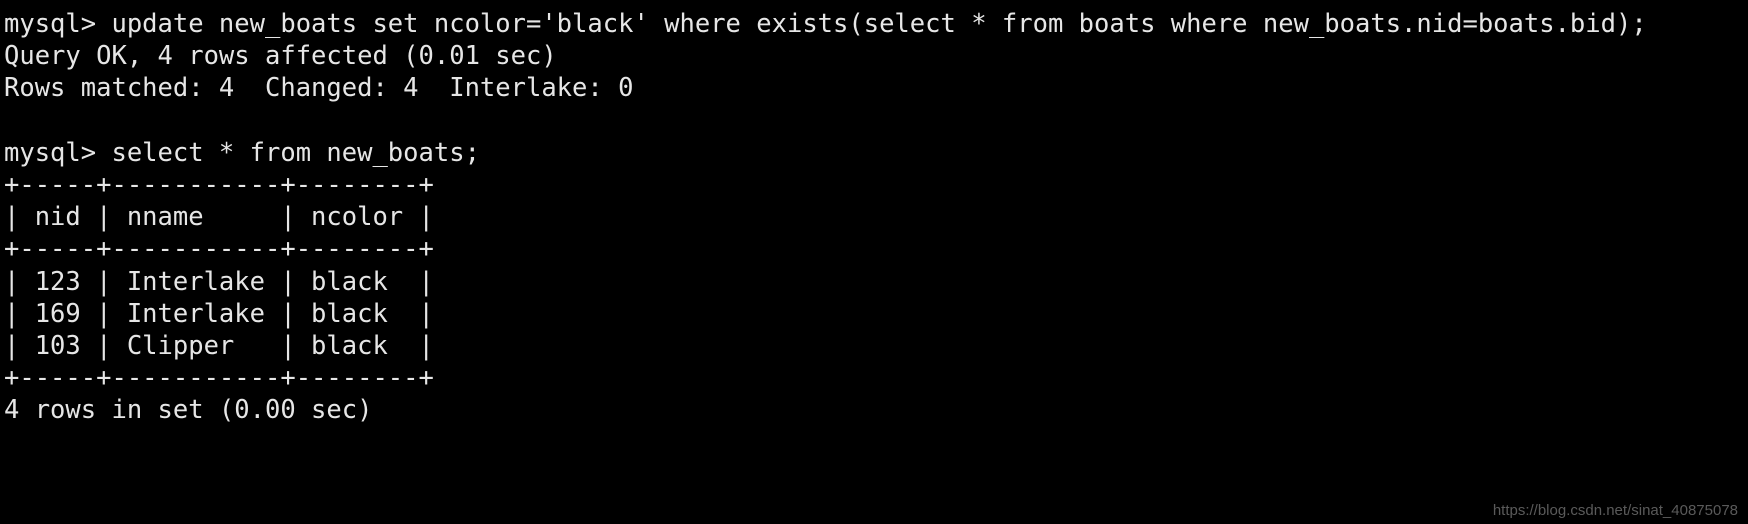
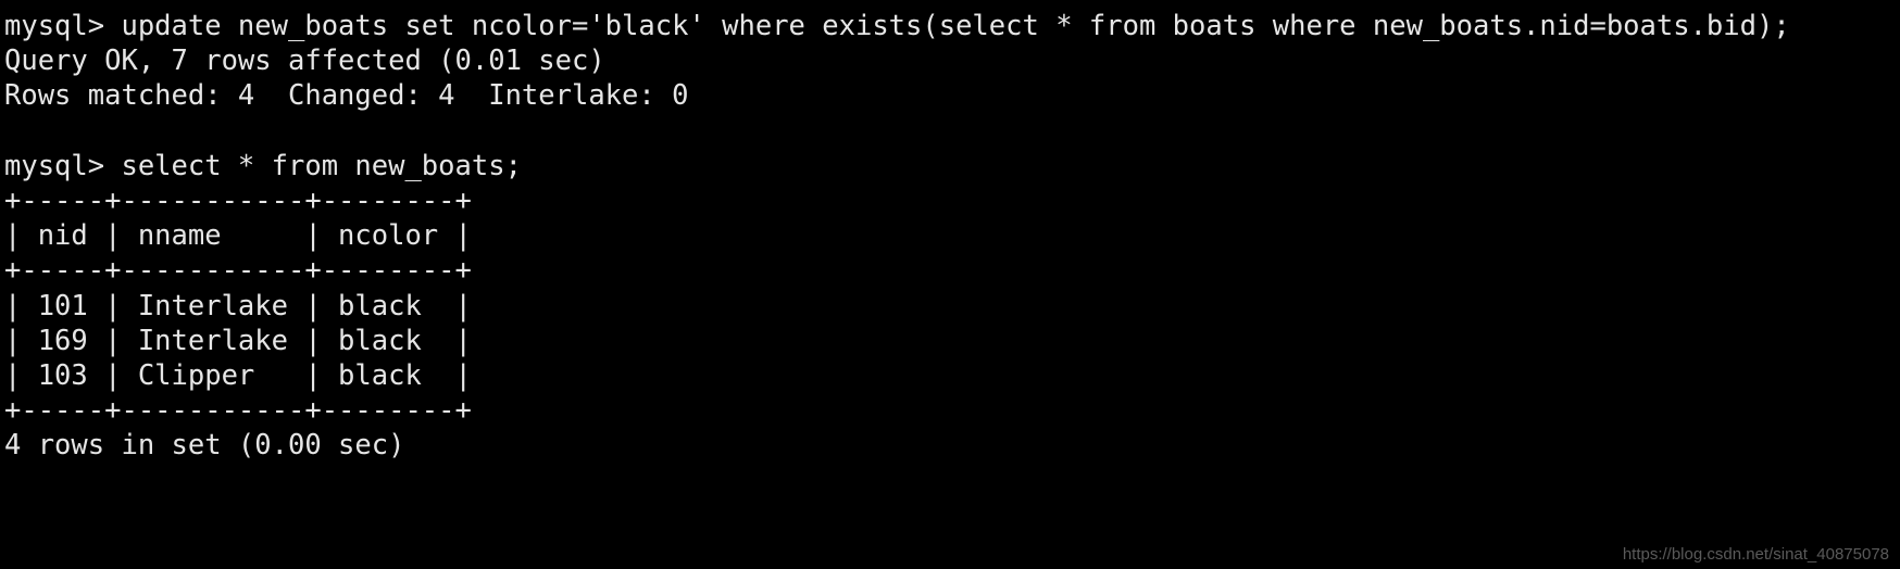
  mysql> update new_boats set ncolor='black' where exists(select * from boats where new_boats.nid=boats.bid);
- Query OK, 4 rows affected (0.01 sec)
+ Query OK, 7 rows affected (0.01 sec)
  Rows matched: 4 Changed: 4 Interlake: 0
  mysql> select * from new_boats;
  +-----+-----------+--------+
  | nid | nname | ncolor |
  +-----+-----------+--------+
- | 123 | Interlake | black |
+ | 101 | Interlake | black |
  | 169 | Interlake | black |
  | 103 | Clipper | black |
  +-----+-----------+--------+
  4 rows in set (0.00 sec)
  https://blog.csdn.net/sinat_40875078
